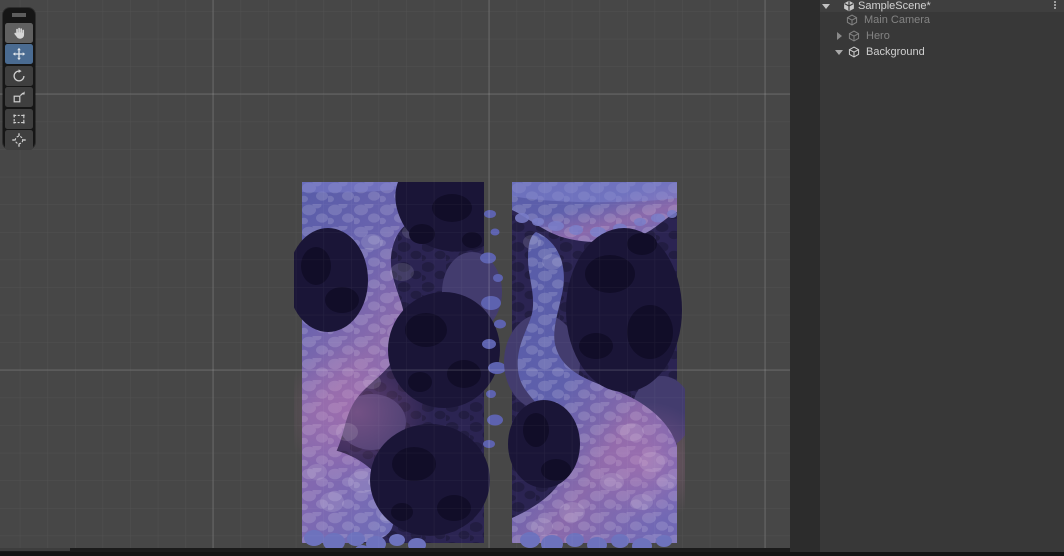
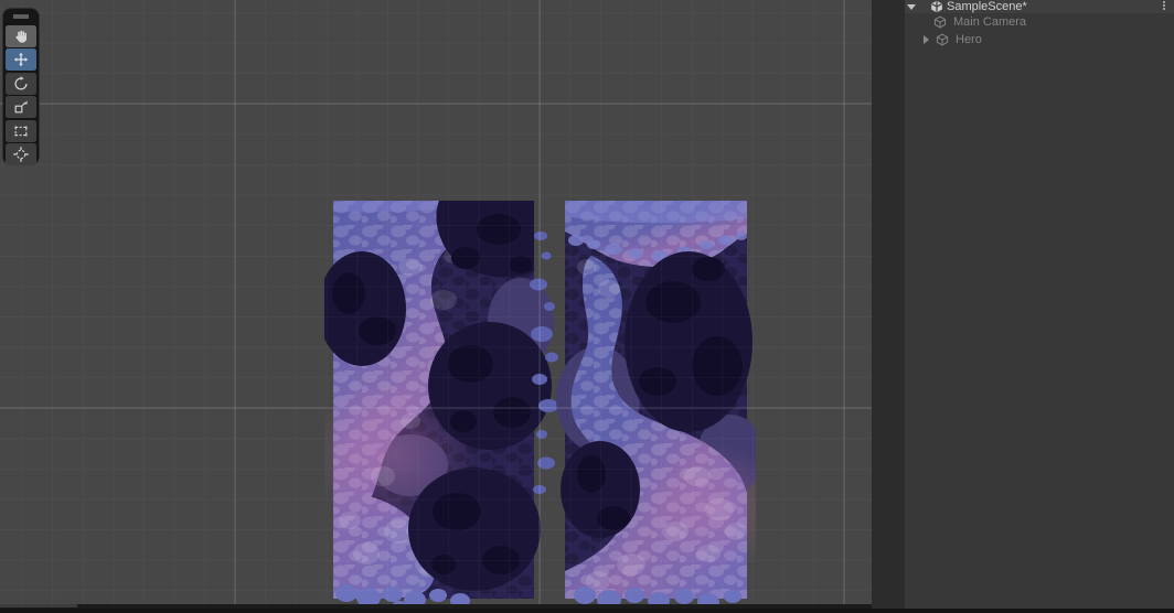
  SampleScene*
  Main Camera
  Hero
- Background
